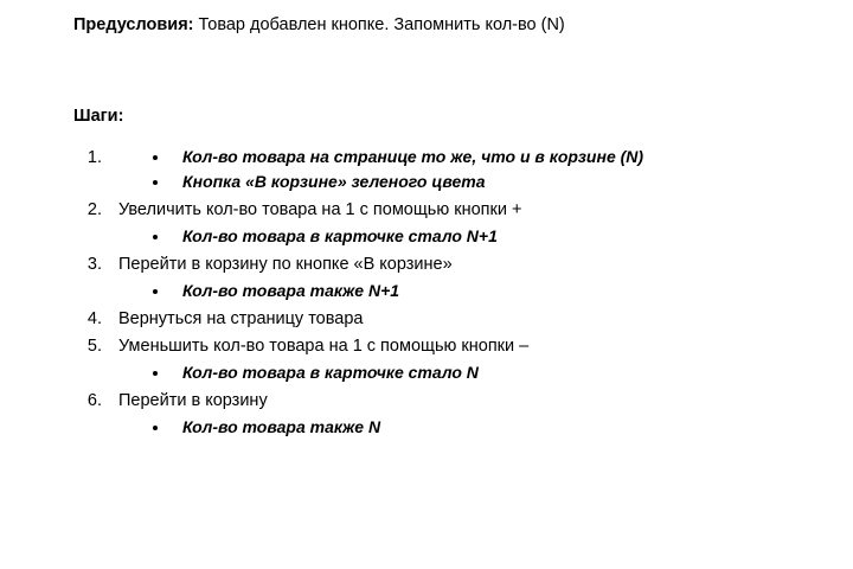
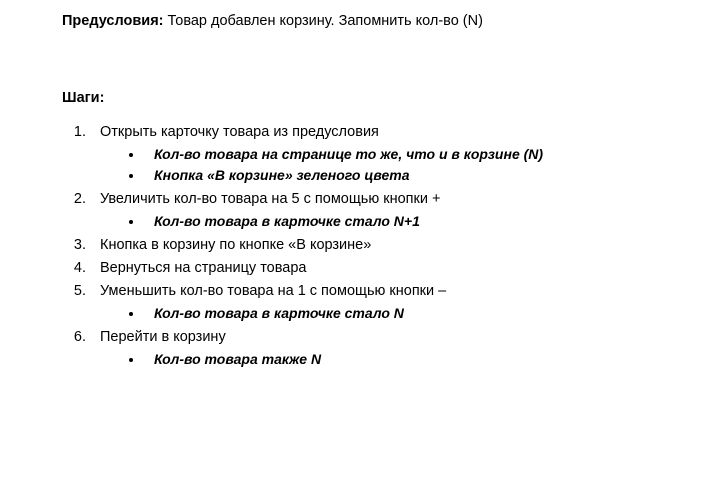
- Предусловия: Товар добавлен кнопке. Запомнить кол-во (N)
+ Предусловия: Товар добавлен корзину. Запомнить кол-во (N)
  Шаги:
+ Открыть карточку товара из предусловия
  Кол-во товара на странице то же, что и в корзине (N)
  Кнопка «В корзине» зеленого цвета
- Увеличить кол-во товара на 1 с помощью кнопки +
+ Увеличить кол-во товара на 5 с помощью кнопки +
  Кол-во товара в карточке стало N+1
- Перейти в корзину по кнопке «В корзине»
+ Кнопка в корзину по кнопке «В корзине»
- Кол-во товара также N+1
  Вернуться на страницу товара
  Уменьшить кол-во товара на 1 с помощью кнопки –
  Кол-во товара в карточке стало N
  Перейти в корзину
  Кол-во товара также N
